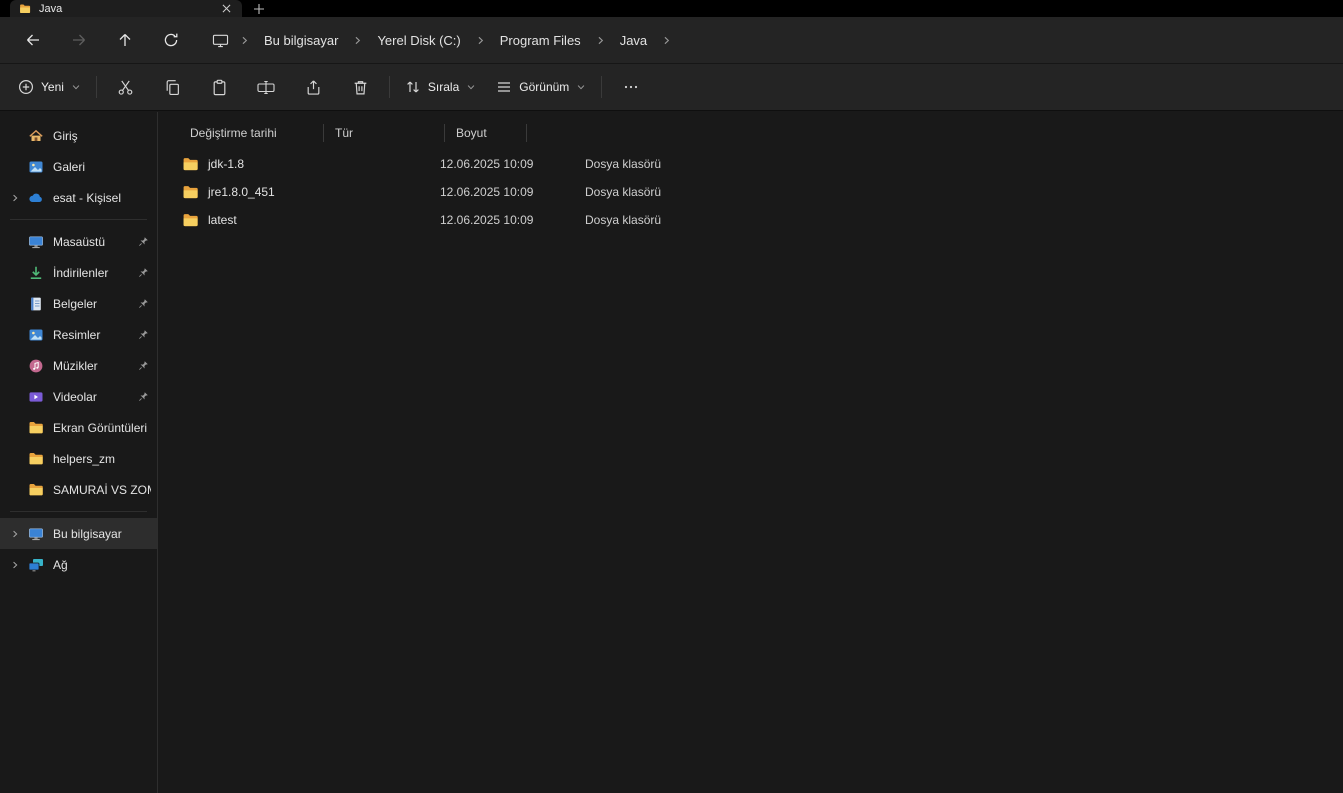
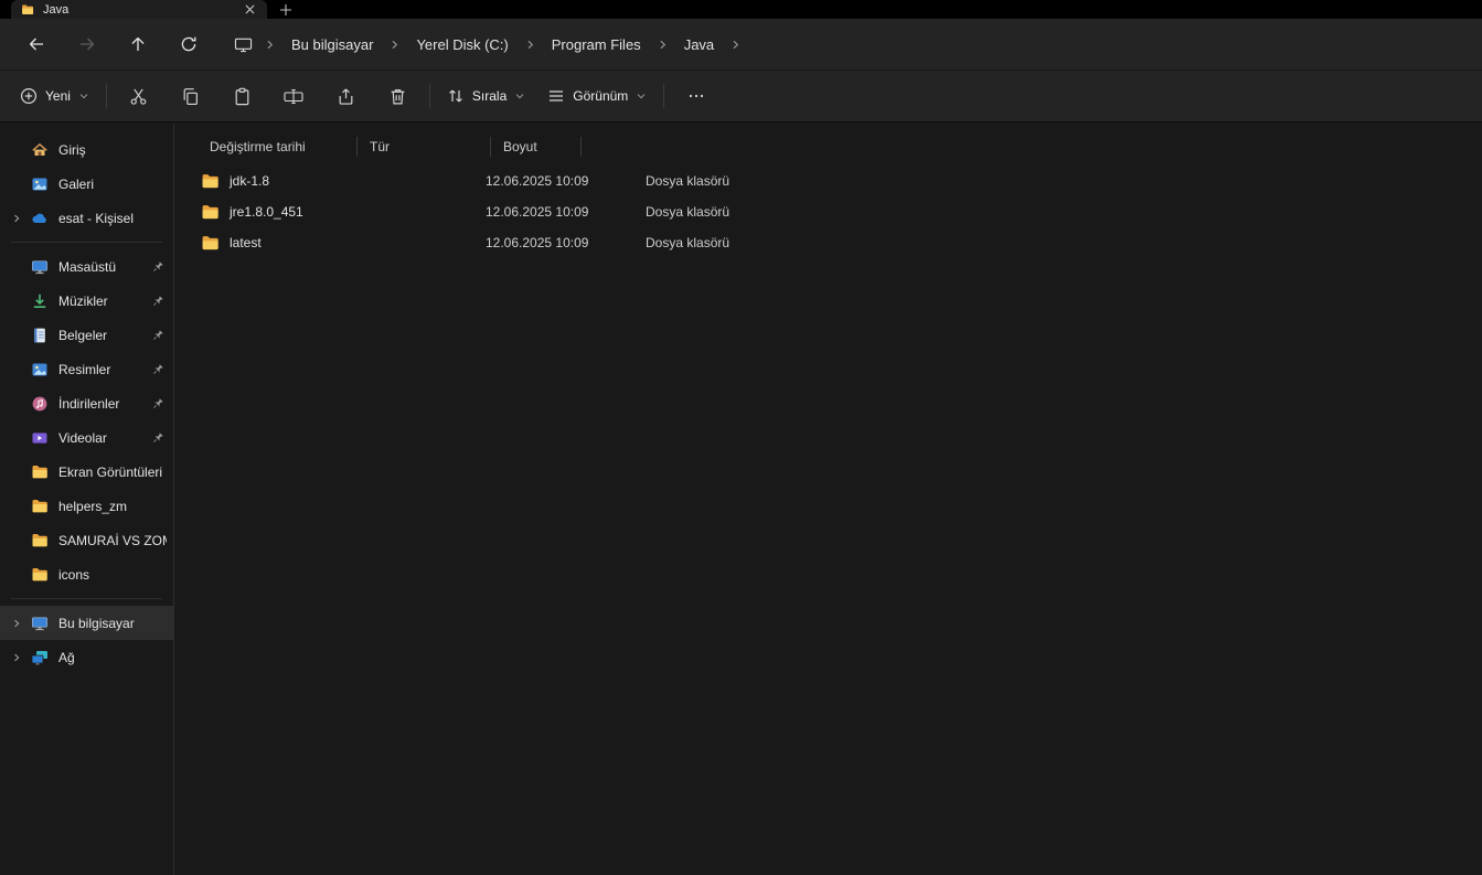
  Java
  Bu bilgisayar
  Yerel Disk (C:)
  Program Files
  Java
  Yeni
  Sırala
  Görünüm
  Giriş
  Galeri
  esat - Kişisel
  Masaüstü
- İndirilenler
+ Müzikler
  Belgeler
  Resimler
- Müzikler
+ İndirilenler
  Videolar
  Ekran Görüntüleri
  helpers_zm
  SAMURAİ VS ZO
+ icons
  Bu bilgisayar
  Ağ
  Değiştirme tarihi
  Tür
  Boyut
  jdk-1.8
  12.06.2025 10:09
  Dosya klasörü
  jre1.8.0_451
  12.06.2025 10:09
  Dosya klasörü
  latest
  12.06.2025 10:09
  Dosya klasörü
